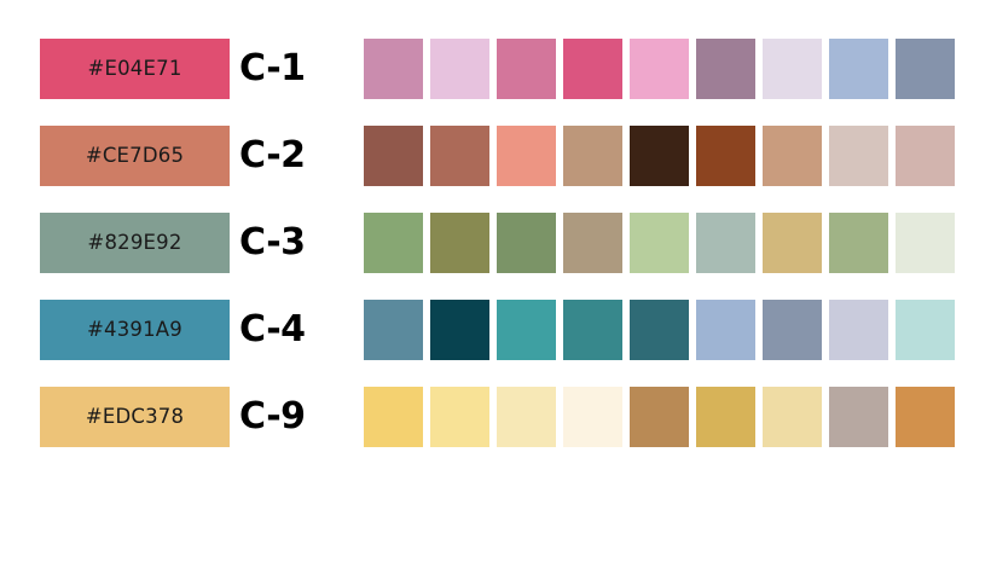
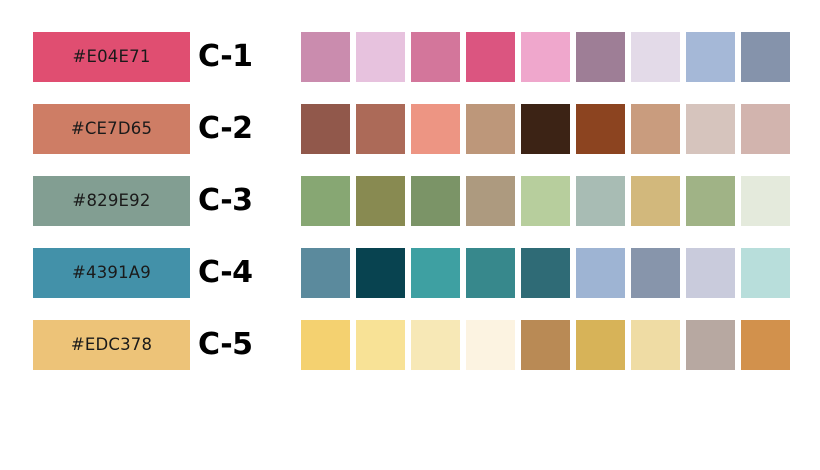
  #E04E71
  C-1
  #CE7D65
  C-2
  #829E92
  C-3
  #4391A9
  C-4
  #EDC378
- C-9
+ C-5
